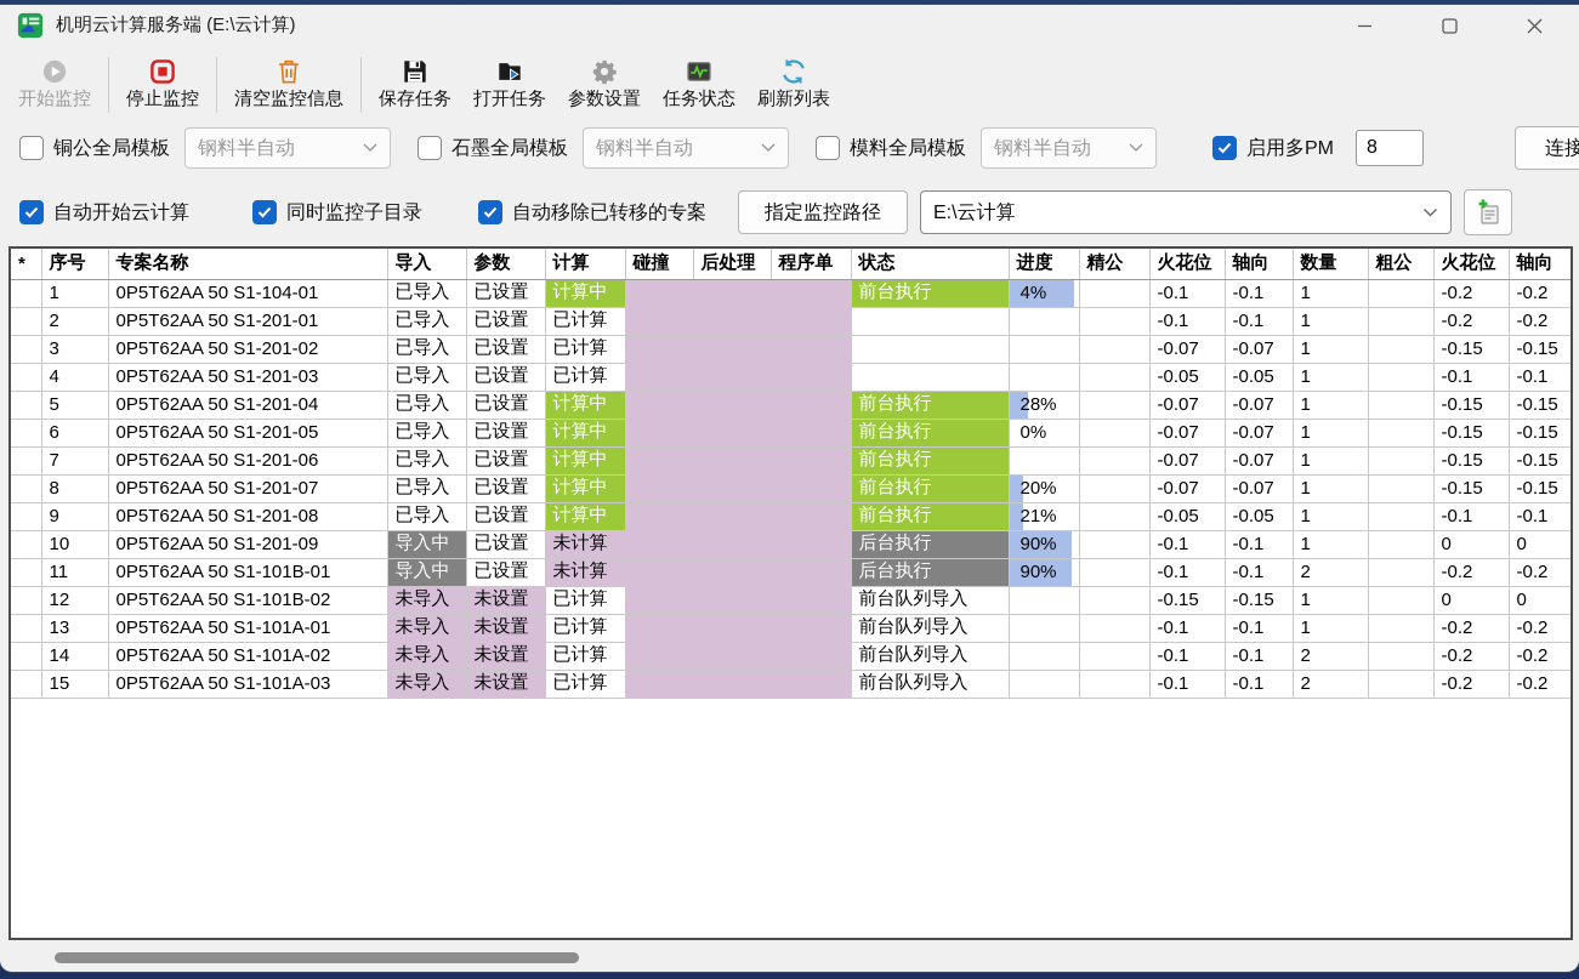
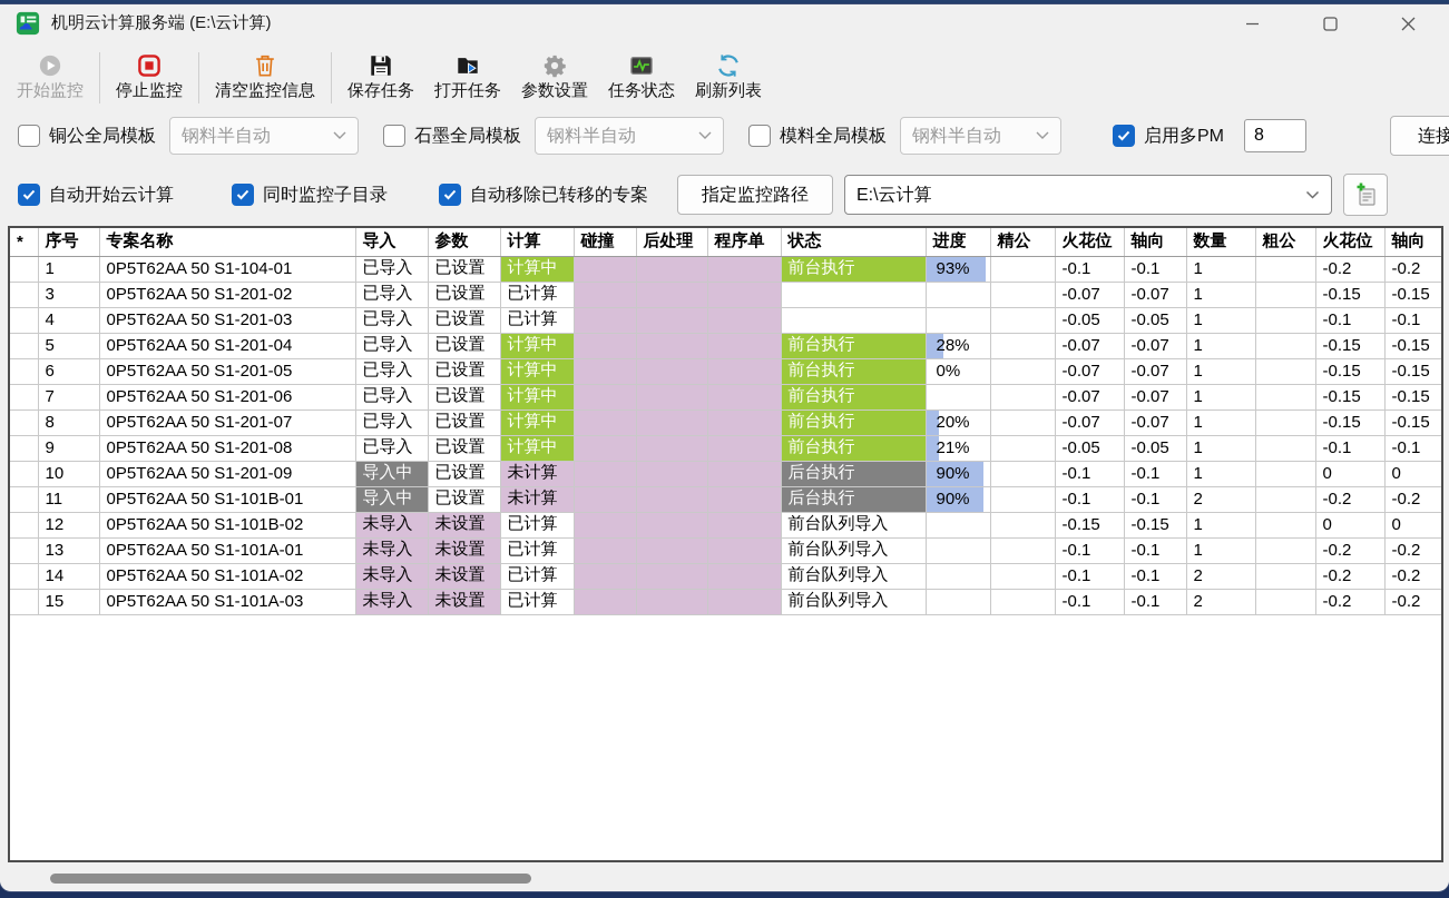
  机明云计算服务端 (E:\云计算)
  开始监控
  停止监控
  清空监控信息
  保存任务
  打开任务
  参数设置
  任务状态
  刷新列表
  铜公全局模板
  钢料半自动
  石墨全局模板
  钢料半自动
  模料全局模板
  钢料半自动
  启用多PM
  8
  连接
  自动开始云计算
  同时监控子目录
  自动移除已转移的专案
  指定监控路径
  E:\云计算
  *	序号	专案名称	导入	参数	计算	碰撞	后处理	程序单	状态	进度	精公	火花位	轴向	数量	粗公	火花位	轴向
- 	1	0P5T62AA 50 S1-104-01	已导入	已设置	计算中				前台执行	4%		-0.1	-0.1	1		-0.2	-0.2
+ 	1	0P5T62AA 50 S1-104-01	已导入	已设置	计算中				前台执行	93%		-0.1	-0.1	1		-0.2	-0.2
- 	2	0P5T62AA 50 S1-201-01	已导入	已设置	已计算							-0.1	-0.1	1		-0.2	-0.2
  	3	0P5T62AA 50 S1-201-02	已导入	已设置	已计算							-0.07	-0.07	1		-0.15	-0.15
  	4	0P5T62AA 50 S1-201-03	已导入	已设置	已计算							-0.05	-0.05	1		-0.1	-0.1
  	5	0P5T62AA 50 S1-201-04	已导入	已设置	计算中				前台执行	28%		-0.07	-0.07	1		-0.15	-0.15
  	6	0P5T62AA 50 S1-201-05	已导入	已设置	计算中				前台执行	0%		-0.07	-0.07	1		-0.15	-0.15
  	7	0P5T62AA 50 S1-201-06	已导入	已设置	计算中				前台执行			-0.07	-0.07	1		-0.15	-0.15
  	8	0P5T62AA 50 S1-201-07	已导入	已设置	计算中				前台执行	20%		-0.07	-0.07	1		-0.15	-0.15
  	9	0P5T62AA 50 S1-201-08	已导入	已设置	计算中				前台执行	21%		-0.05	-0.05	1		-0.1	-0.1
  	10	0P5T62AA 50 S1-201-09	导入中	已设置	未计算				后台执行	90%		-0.1	-0.1	1		0	0
  	11	0P5T62AA 50 S1-101B-01	导入中	已设置	未计算				后台执行	90%		-0.1	-0.1	2		-0.2	-0.2
  	12	0P5T62AA 50 S1-101B-02	未导入	未设置	已计算				前台队列导入			-0.15	-0.15	1		0	0
  	13	0P5T62AA 50 S1-101A-01	未导入	未设置	已计算				前台队列导入			-0.1	-0.1	1		-0.2	-0.2
  	14	0P5T62AA 50 S1-101A-02	未导入	未设置	已计算				前台队列导入			-0.1	-0.1	2		-0.2	-0.2
  	15	0P5T62AA 50 S1-101A-03	未导入	未设置	已计算				前台队列导入			-0.1	-0.1	2		-0.2	-0.2
